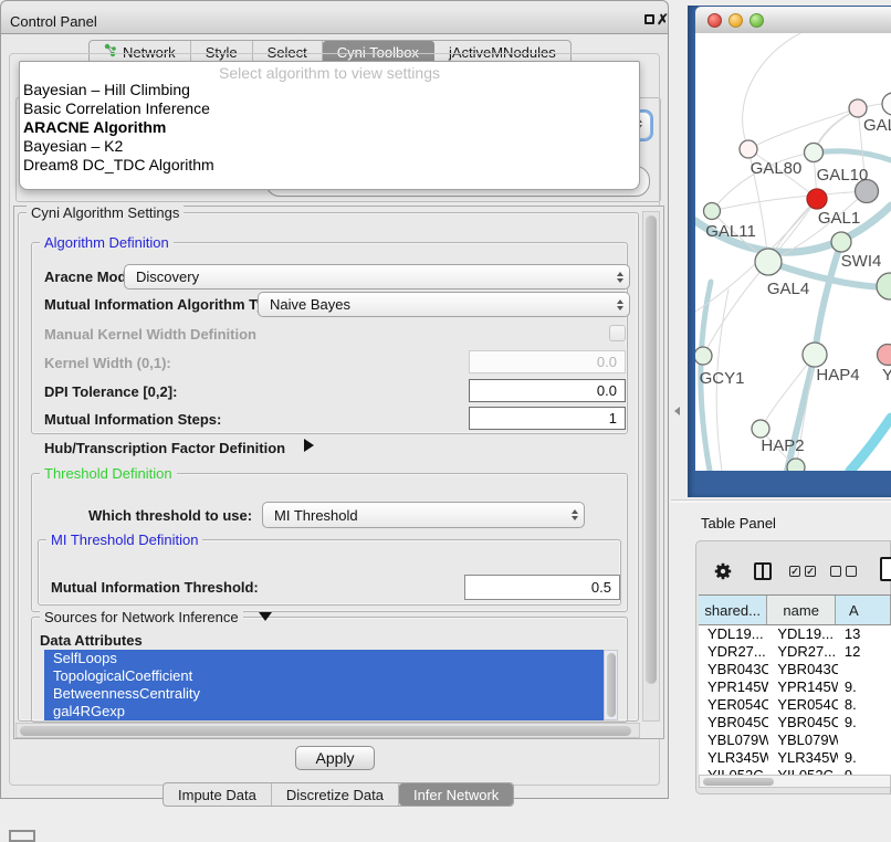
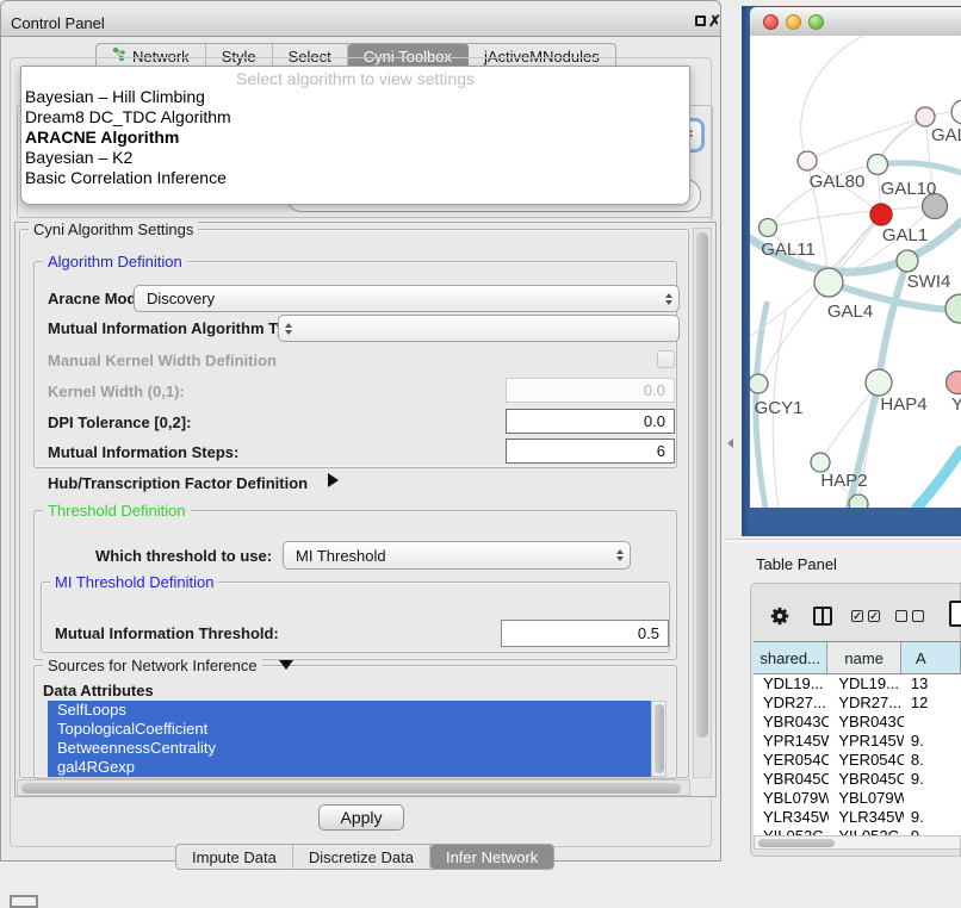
  Control Panel
  ✗
  Network
  Style
  Select
  Cyni Toolbox
  jActiveMNodules
  Select algorithm to view settings
  Bayesian – Hill Climbing
- Basic Correlation Inference
+ Dream8 DC_TDC Algorithm
  ARACNE Algorithm
  Bayesian – K2
- Dream8 DC_TDC Algorithm
+ Basic Correlation Inference
  Cyni Algorithm Settings
  Algorithm Definition
  Aracne Mod
  Discovery
  Mutual Information Algorithm T
- Naive Bayes
  Manual Kernel Width Definition
  Kernel Width (0,1):
  0.0
  DPI Tolerance [0,2]:
  0.0
  Mutual Information Steps:
- 1
+ 6
  Hub/Transcription Factor Definition
  Threshold Definition
  Which threshold to use:
  MI Threshold
  MI Threshold Definition
  Mutual Information Threshold:
  0.5
  Sources for Network Inference
  Data Attributes
  SelfLoops
  TopologicalCoefficient
  BetweennessCentrality
  gal4RGexp
  Apply
  Impute Data
  Discretize Data
  Infer Network
  GAL80
  GAL10
  GAL1
  GAL11
  SWI4
  GAL4
  GCY1
  HAP4
  Y
  HAP2
  Table Panel
  ✓
  ✓
  shared...
  name
  A
  YDL19...
  YDL19...
  13
  YDR27...
  YDR27...
  12
  YBR043C
  YBR043C
  YPR145W
  YPR145W
  9.
  YER054C
  YER054C
  8.
  YBR045C
  YBR045C
  9.
  YBL079W
  YBL079W
  YLR345W
  YLR345W
  9.
